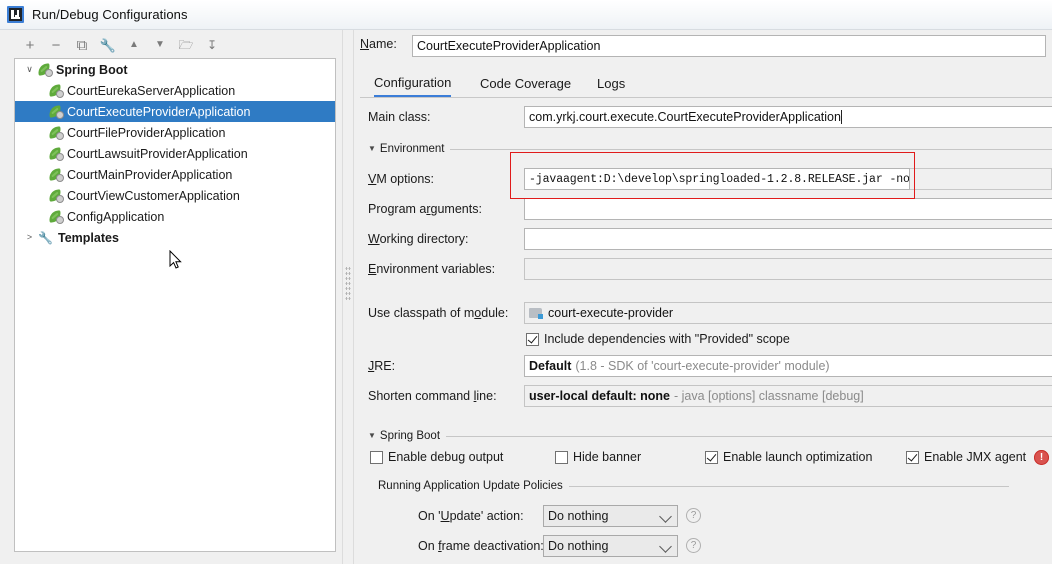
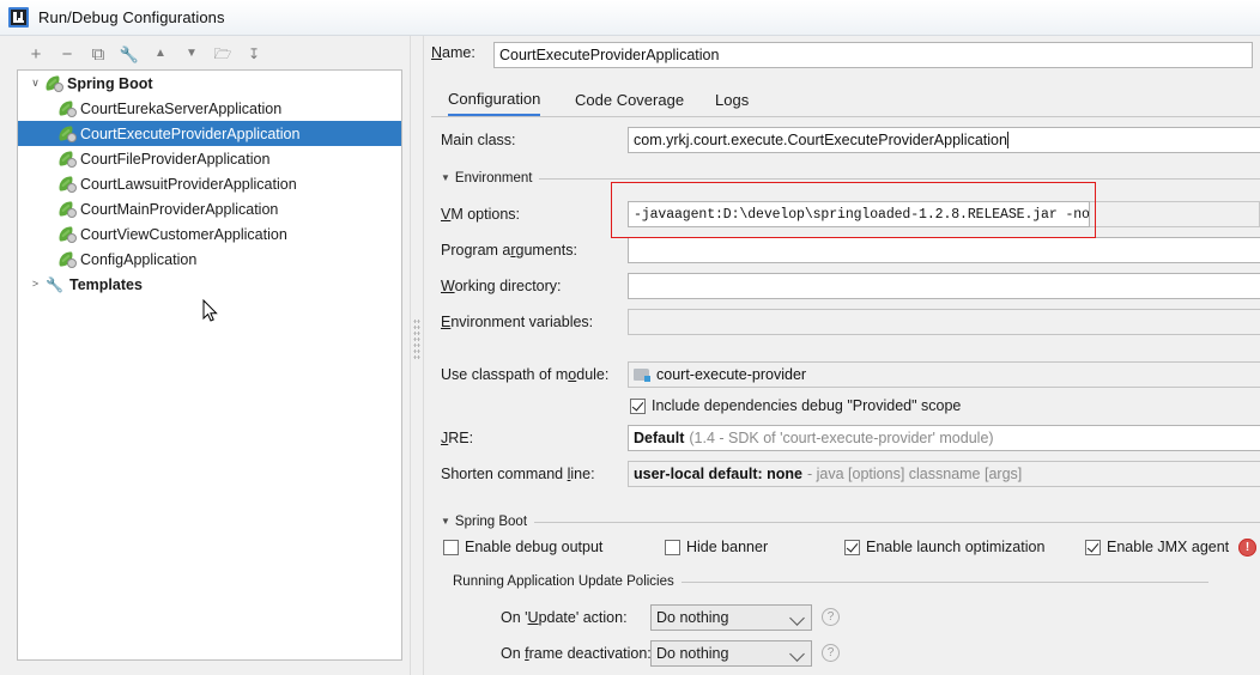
  Run/Debug Configurations
  +
  −
  ⧉
  🔧
  ▲
  ▼
  🗁
  ↧
  ∨
  Spring Boot
  CourtEurekaServerApplication
  CourtExecuteProviderApplication
  CourtFileProviderApplication
  CourtLawsuitProviderApplication
  CourtMainProviderApplication
  CourtViewCustomerApplication
  ConfigApplication
  >
  🔧
  Templates
  Name:
  CourtExecuteProviderApplication
  Configuration
  Code Coverage
  Logs
  Main class:
  com.yrkj.court.execute.CourtExecuteProviderApplication
  ▼
  Environment
  VM options:
  -javaagent:D:\develop\springloaded-1.2.8.RELEASE.jar -no
  Program arguments:
  Working directory:
  Environment variables:
  Use classpath of module:
  court-execute-provider
- Include dependencies with "Provided" scope
+ Include dependencies debug "Provided" scope
  JRE:
  Default
- (1.8 - SDK of 'court-execute-provider' module)
+ (1.4 - SDK of 'court-execute-provider' module)
  Shorten command line:
  user-local default: none
- - java [options] classname [debug]
+ - java [options] classname [args]
  ▼
  Spring Boot
  Enable debug output
  Hide banner
  Enable launch optimization
  Enable JMX agent
  !
  Running Application Update Policies
  On 'Update' action:
  Do nothing
  ?
  On frame deactivation
  Do nothing
  ?
